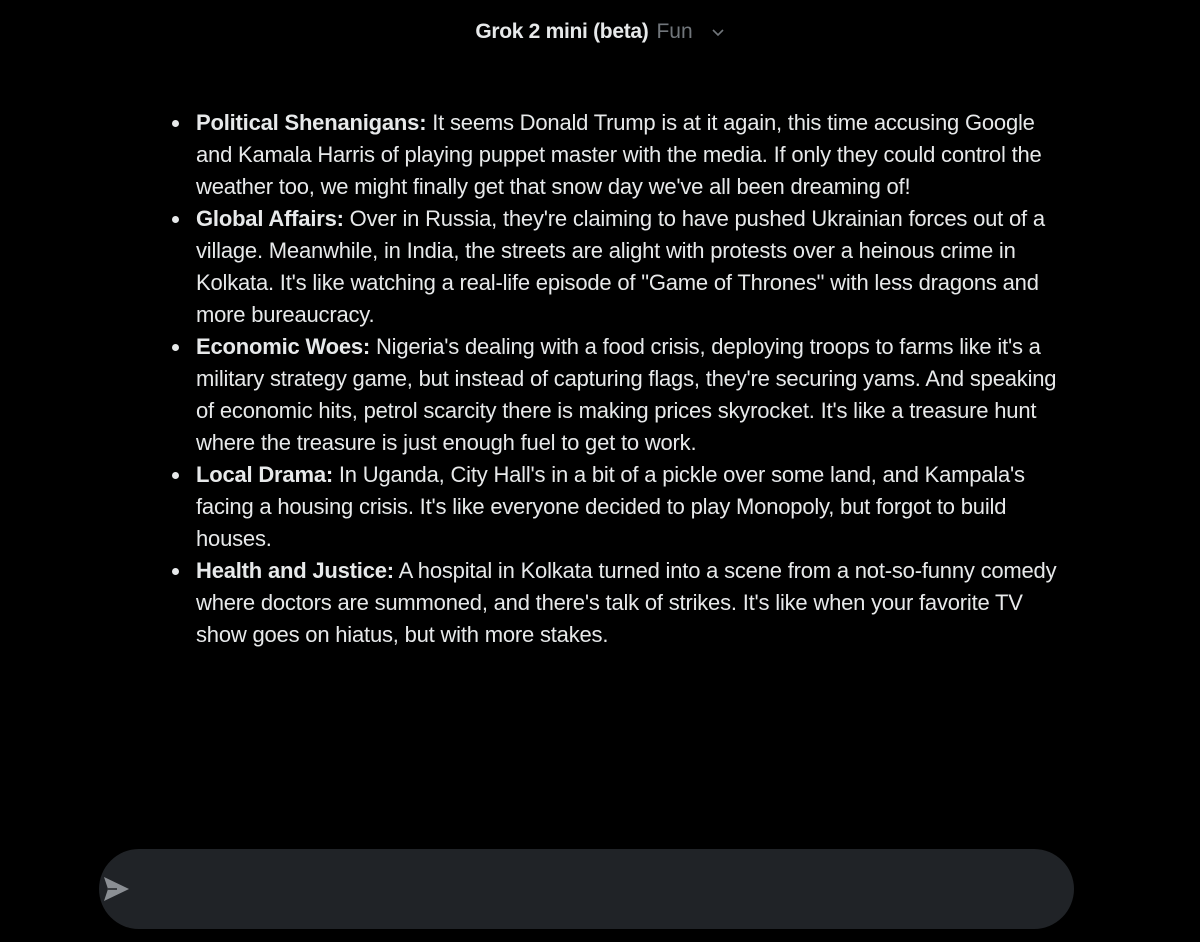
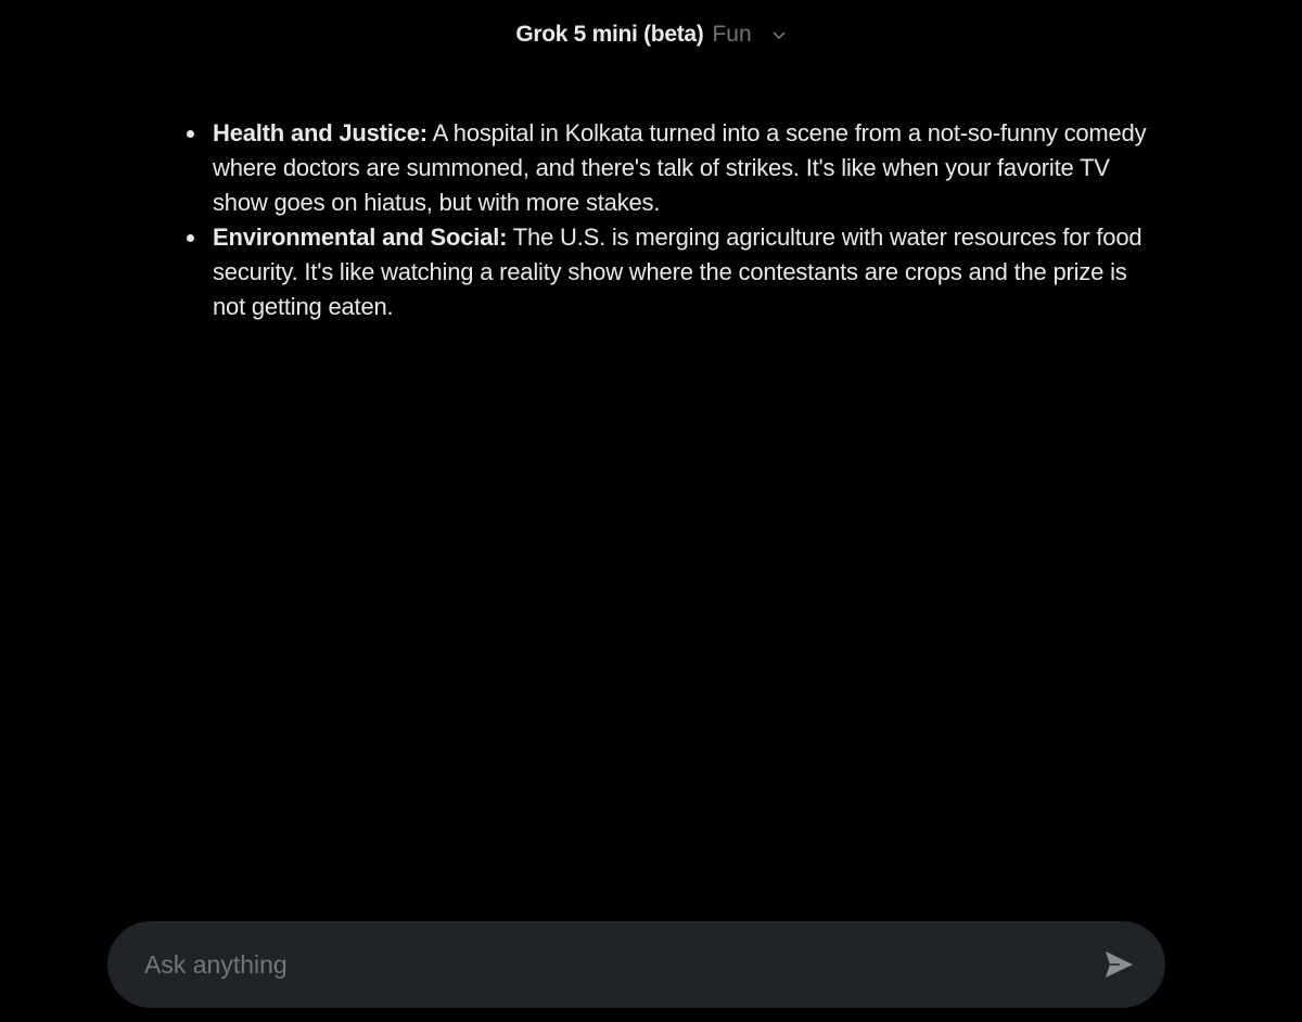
- Grok 2 mini (beta)
+ Grok 5 mini (beta)
  Fun
- Political Shenanigans: It seems Donald Trump is at it again, this time accusing Google and Kamala Harris of playing puppet master with the media. If only they could control the weather too, we might finally get that snow day we've all been dreaming of!
- Global Affairs: Over in Russia, they're claiming to have pushed Ukrainian forces out of a village. Meanwhile, in India, the streets are alight with protests over a heinous crime in Kolkata. It's like watching a real-life episode of "Game of Thrones" with less dragons and more bureaucracy.
- Economic Woes: Nigeria's dealing with a food crisis, deploying troops to farms like it's a military strategy game, but instead of capturing flags, they're securing yams. And speaking of economic hits, petrol scarcity there is making prices skyrocket. It's like a treasure hunt where the treasure is just enough fuel to get to work.
- Local Drama: In Uganda, City Hall's in a bit of a pickle over some land, and Kampala's facing a housing crisis. It's like everyone decided to play Monopoly, but forgot to build houses.
  Health and Justice: A hospital in Kolkata turned into a scene from a not-so-funny comedy where doctors are summoned, and there's talk of strikes. It's like when your favorite TV show goes on hiatus, but with more stakes.
+ Environmental and Social: The U.S. is merging agriculture with water resources for food security. It's like watching a reality show where the contestants are crops and the prize is not getting eaten.
+ Ask anything
